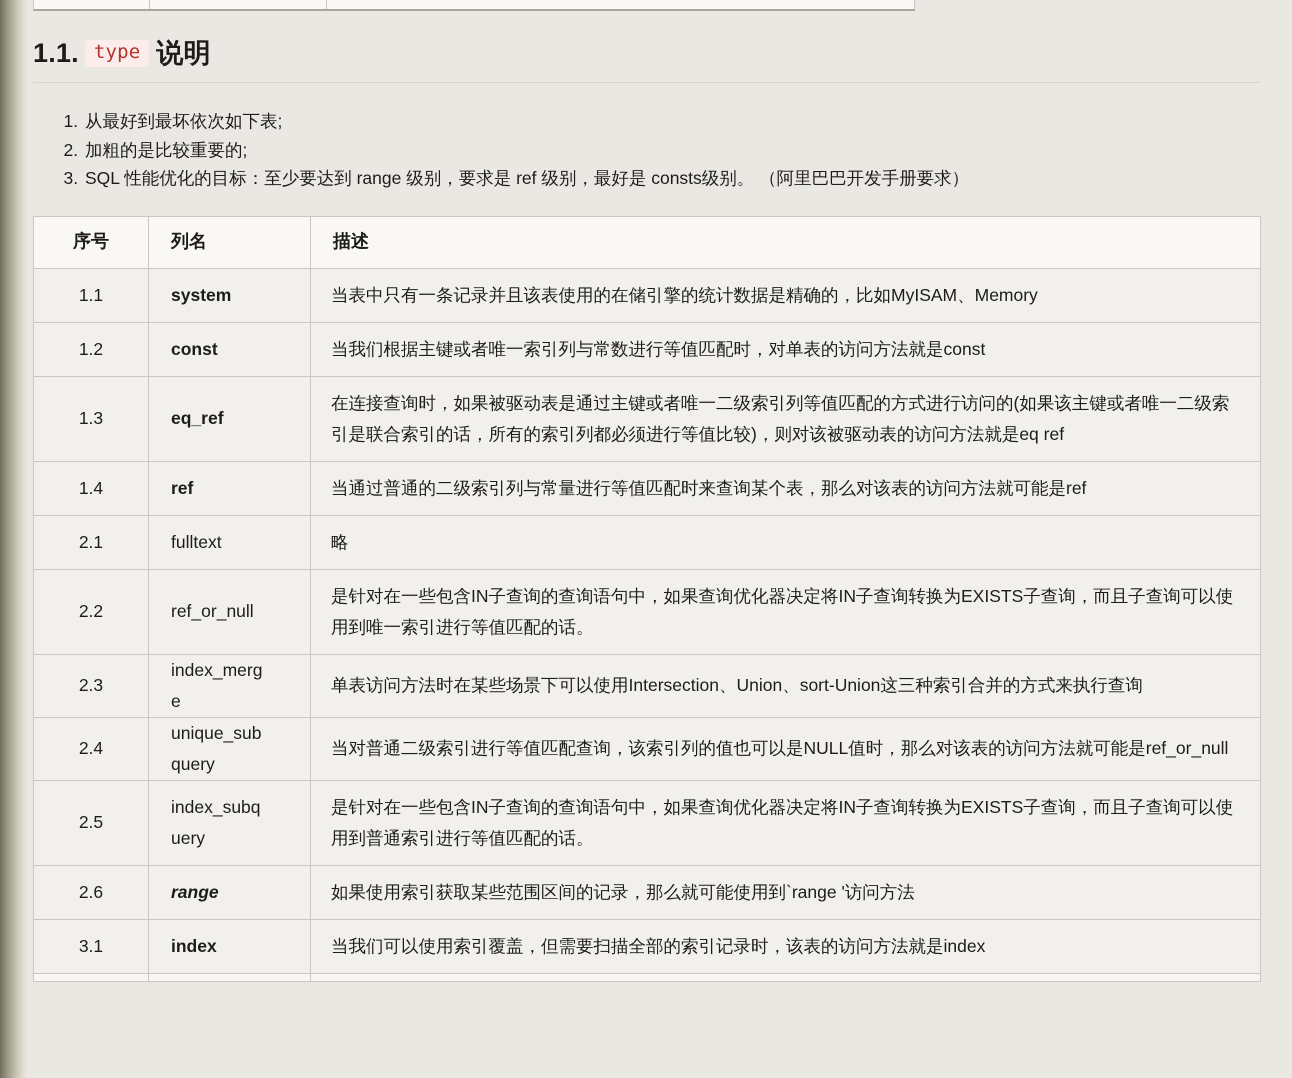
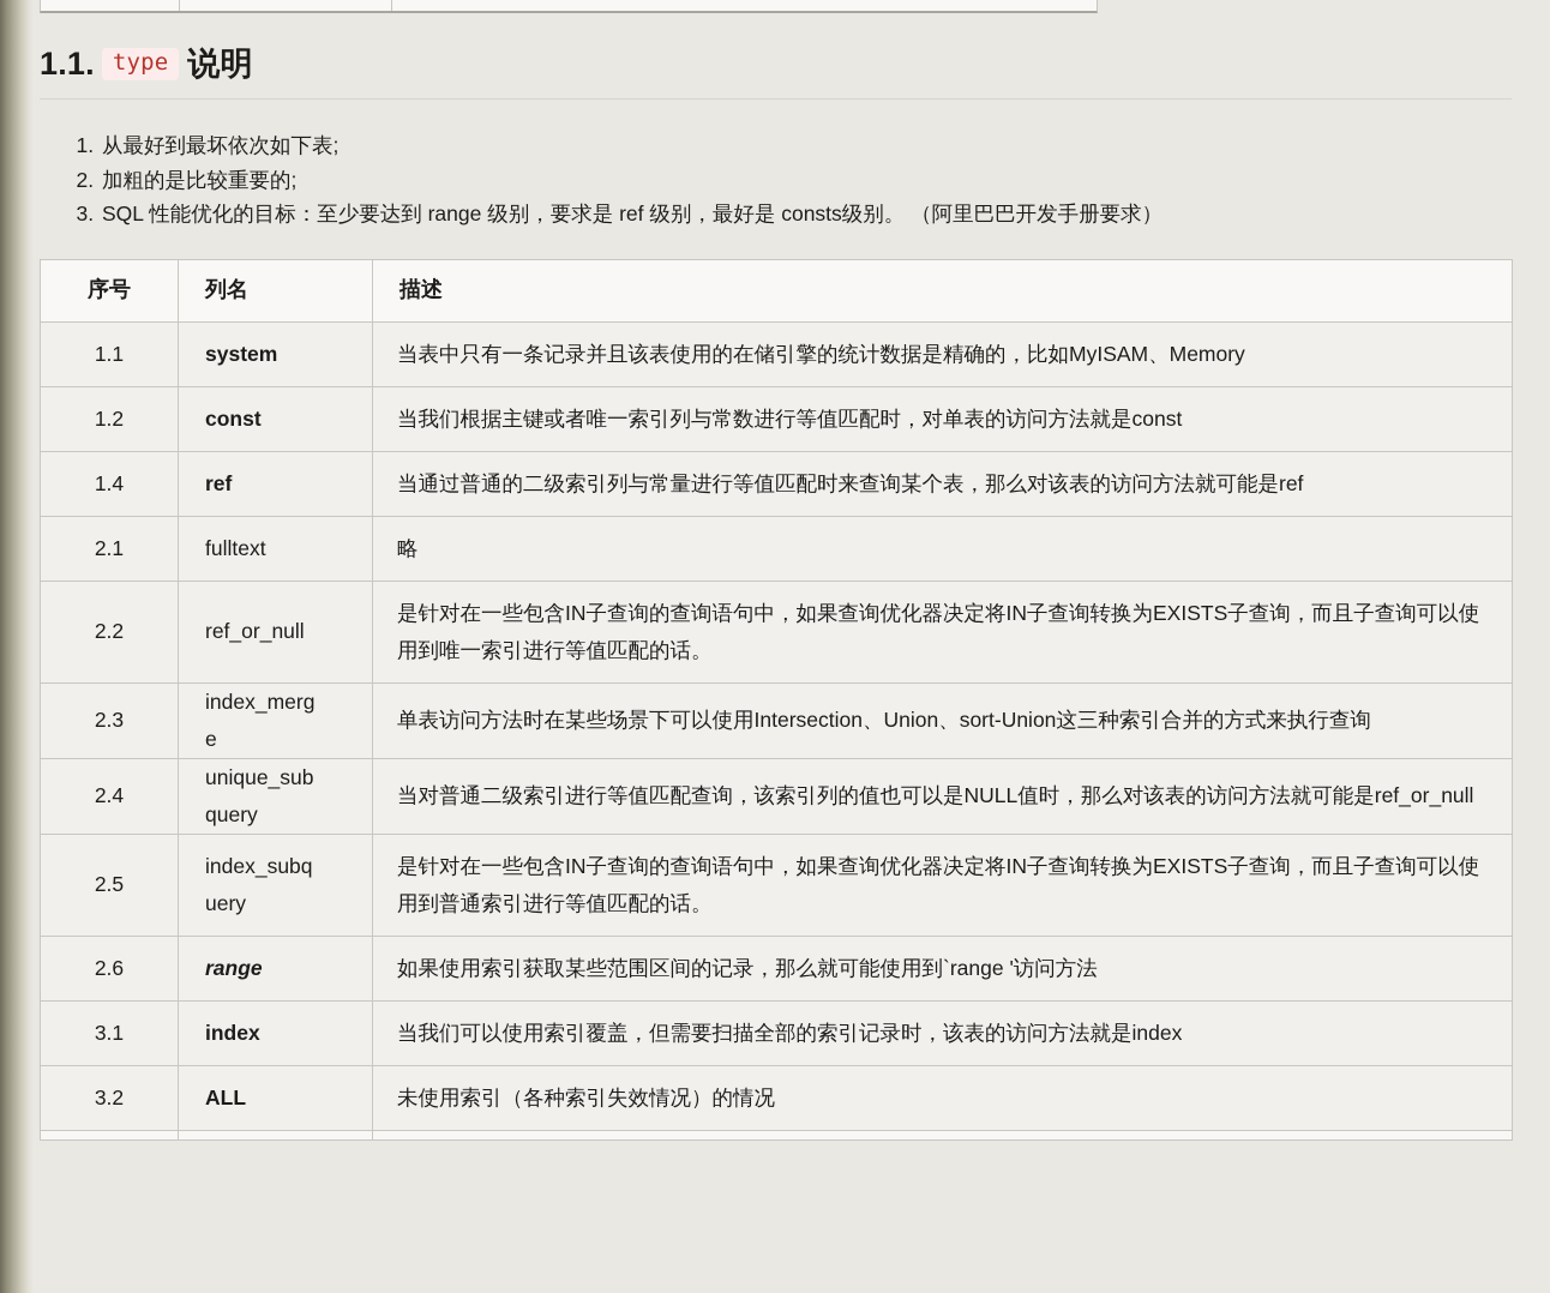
  1.1. type 说明
  从最好到最坏依次如下表;
  加粗的是比较重要的;
  SQL 性能优化的目标：至少要达到 range 级别，要求是 ref 级别，最好是 consts级别。 （阿里巴巴开发手册要求）
  序号	列名	描述
  1.1	system	当表中只有一条记录并且该表使用的在储引擎的统计数据是精确的，比如MyISAM、Memory
  1.2	const	当我们根据主键或者唯一索引列与常数进行等值匹配时，对单表的访问方法就是const
- 1.3	eq_ref	在连接查询时，如果被驱动表是通过主键或者唯一二级索引列等值匹配的方式进行访问的(如果该主键或者唯一二级索引是联合索引的话，所有的索引列都必须进行等值比较)，则对该被驱动表的访问方法就是eq ref
  1.4	ref	当通过普通的二级索引列与常量进行等值匹配时来查询某个表，那么对该表的访问方法就可能是ref
  2.1	fulltext	略
  2.2	ref_or_null	是针对在一些包含IN子查询的查询语句中，如果查询优化器决定将IN子查询转换为EXISTS子查询，而且子查询可以使用到唯一索引进行等值匹配的话。
  2.3	index_merge	单表访问方法时在某些场景下可以使用Intersection、Union、sort-Union这三种索引合并的方式来执行查询
  2.4	unique_subquery	当对普通二级索引进行等值匹配查询，该索引列的值也可以是NULL值时，那么对该表的访问方法就可能是ref_or_null
  2.5	index_subquery	是针对在一些包含IN子查询的查询语句中，如果查询优化器决定将IN子查询转换为EXISTS子查询，而且子查询可以使用到普通索引进行等值匹配的话。
  2.6	range	如果使用索引获取某些范围区间的记录，那么就可能使用到`range '访问方法
  3.1	index	当我们可以使用索引覆盖，但需要扫描全部的索引记录时，该表的访问方法就是index
+ 3.2	ALL	未使用索引（各种索引失效情况）的情况
